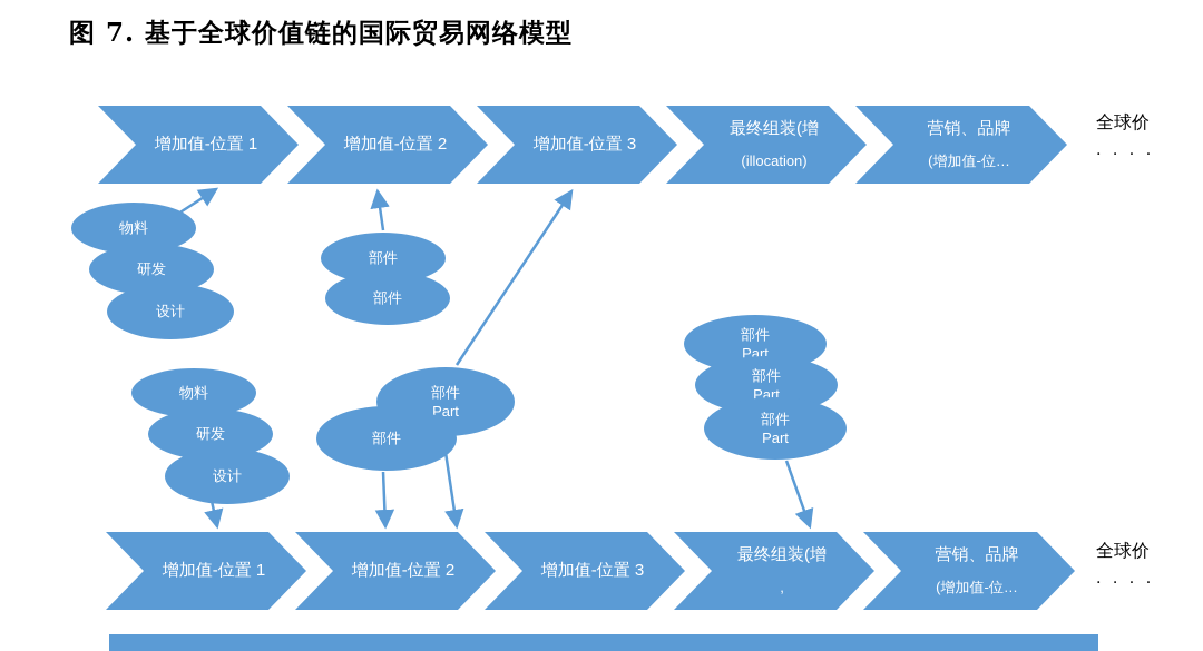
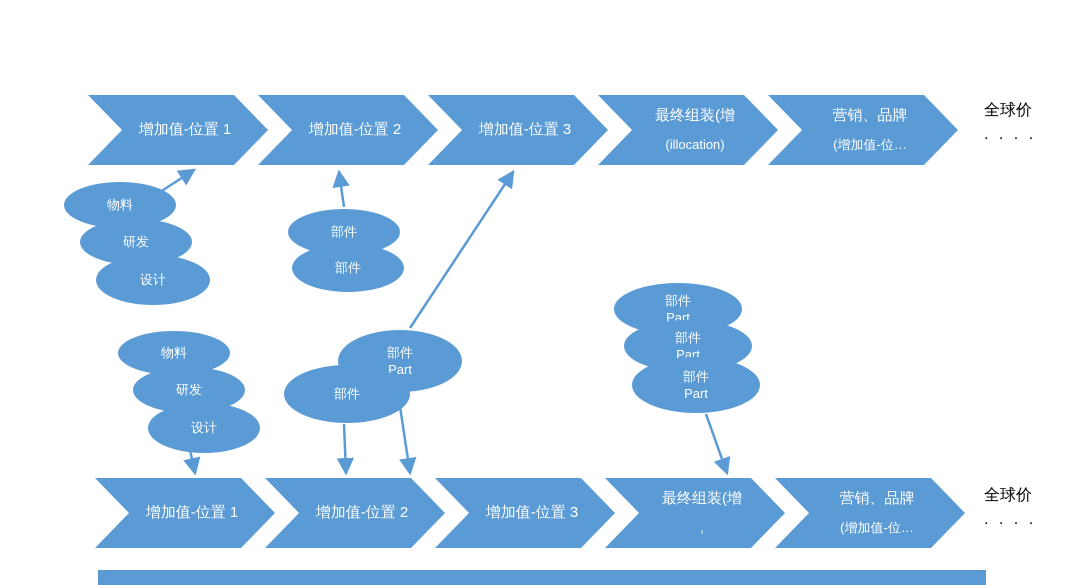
- 图 7. 基于全球价值链的国际贸易网络模型
  增加值-位置 1
  增加值-位置 2
  增加值-位置 3
  最终组装(增
  (illocation)
  营销、品牌
  (增加值-位…
  全球价
  . . . .
  增加值-位置 1
  增加值-位置 2
  增加值-位置 3
  最终组装(增
  ,
  营销、品牌
  (增加值-位…
  全球价
  . . . .
  物料
  研发
  设计
  部件
  部件
  部件
  Part
  物料
  研发
  设计
  部件
  部件
  Part
  部件
  Part
  部件
  Part
